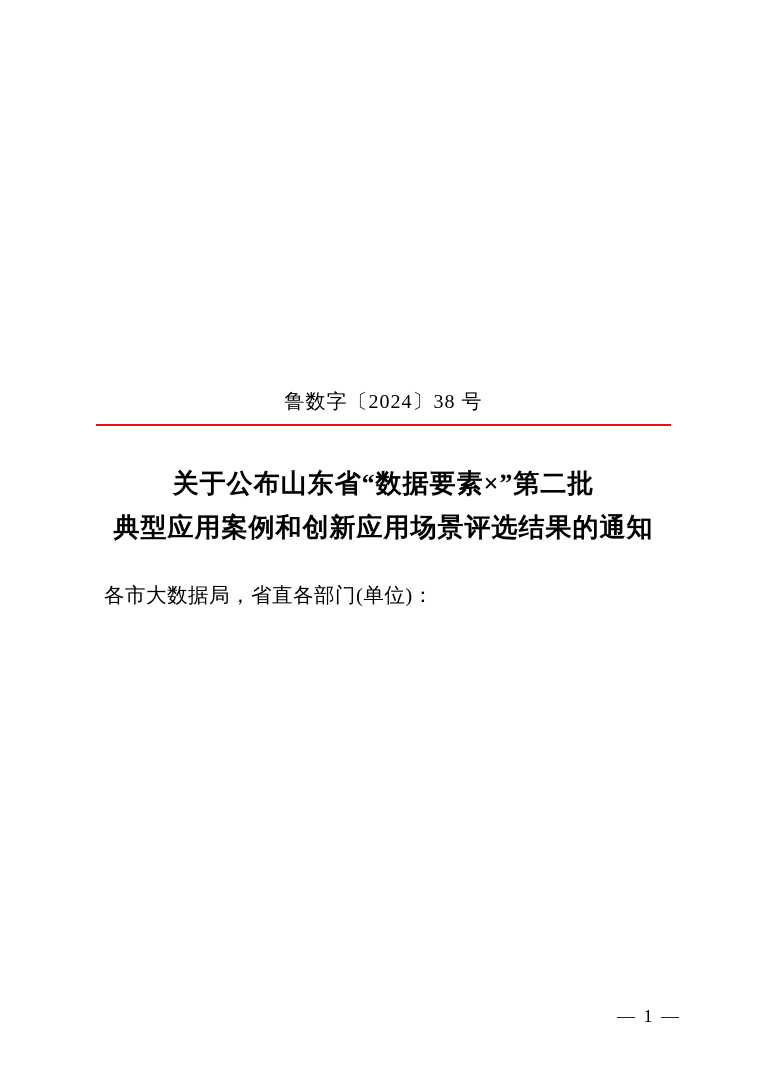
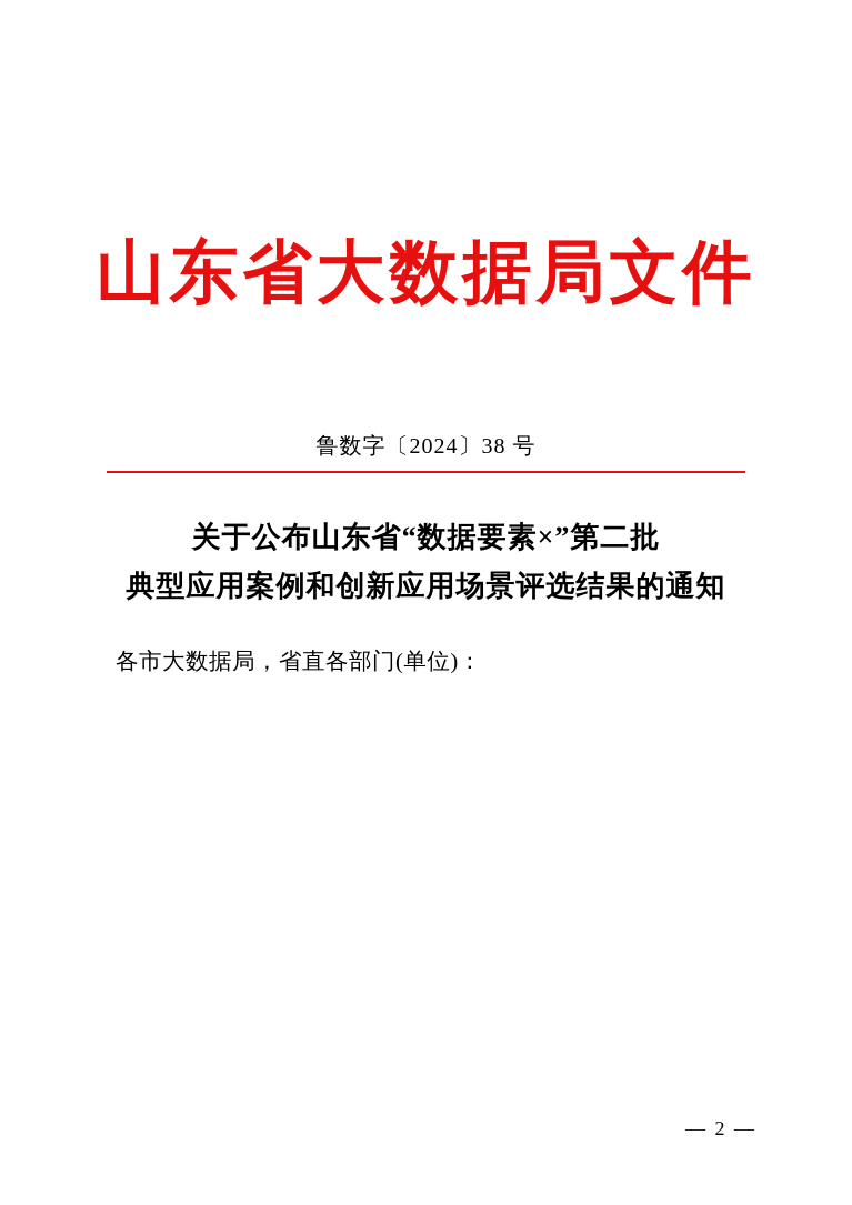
+ 山东省大数据局文件
  鲁数字〔2024〕38 号
  关于公布山东省“数据要素×”第二批
  典型应用案例和创新应用场景评选结果的通知
  各市大数据局，省直各部门(单位)：
- — 1 —
+ — 2 —
